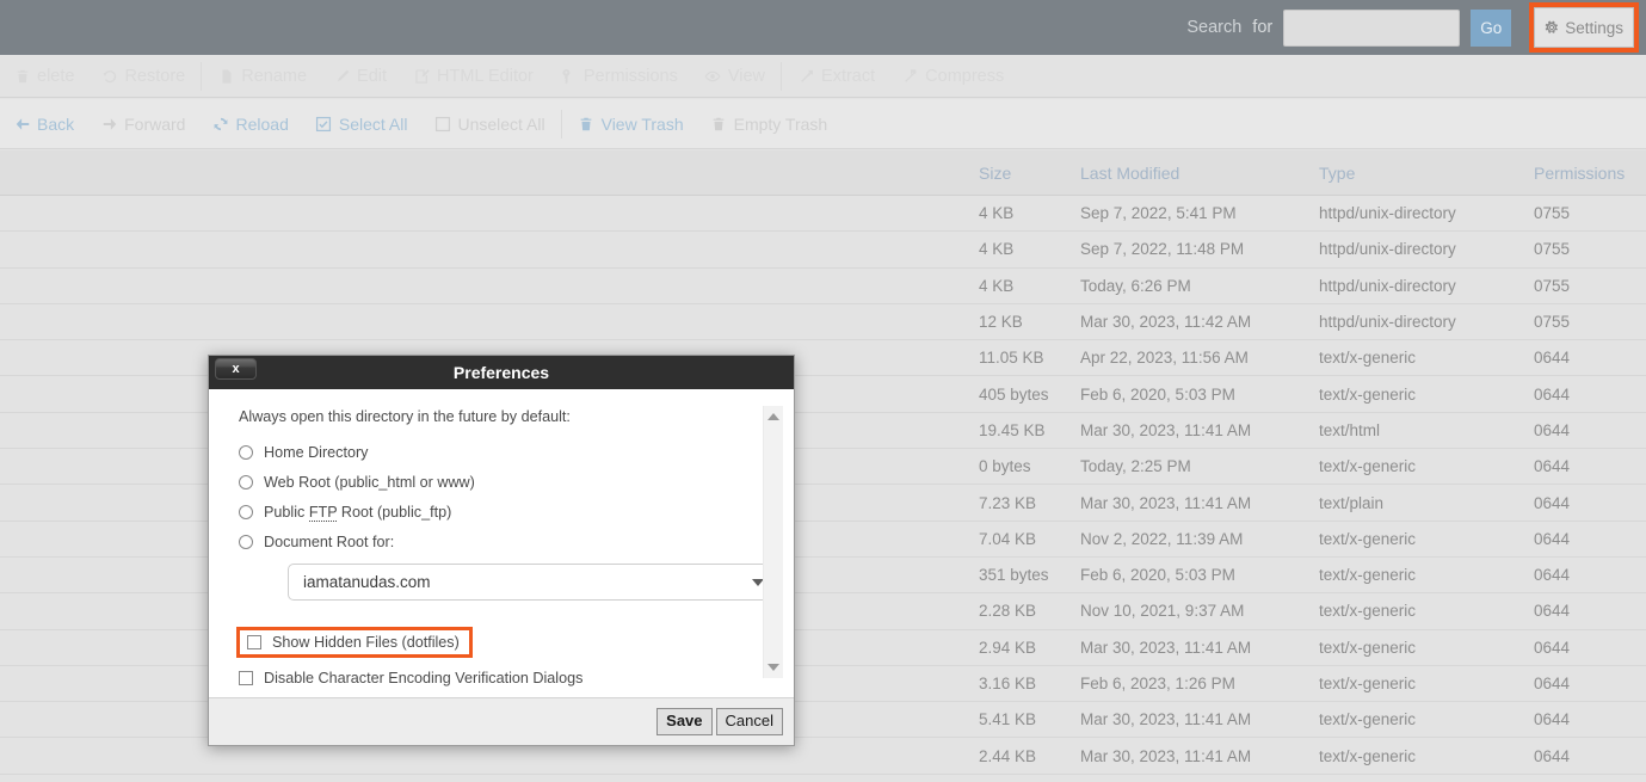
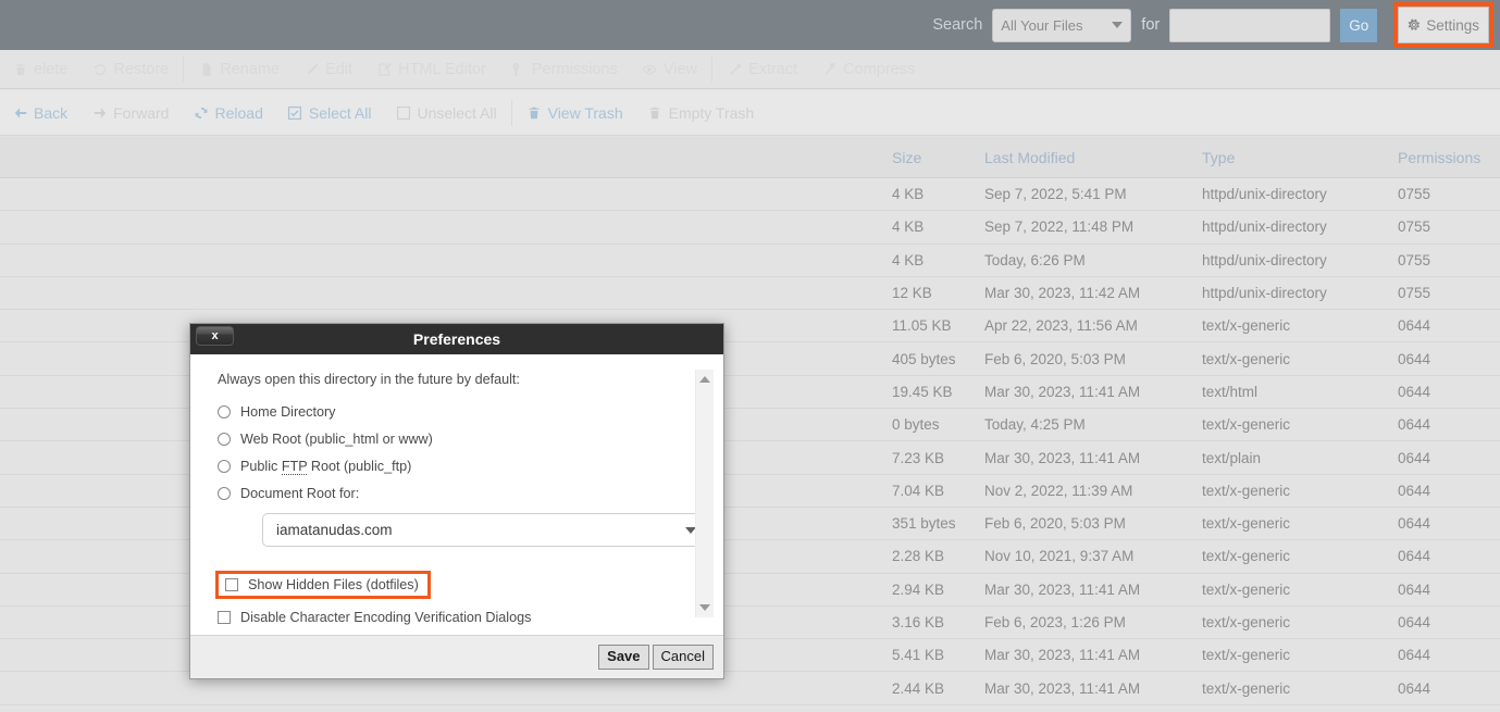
  Search
+ All Your Files
  for
  Go
  Settings
  Back
  Forward
  Reload
  Select All
  Unselect All
  View Trash
  Empty Trash
  Size
  Last Modified
  Type
  Permissions
  4 KB
  Sep 7, 2022, 5:41 PM
  httpd/unix-directory
  0755
  4 KB
  Sep 7, 2022, 11:48 PM
  httpd/unix-directory
  0755
  4 KB
  Today, 6:26 PM
  httpd/unix-directory
  0755
  12 KB
  Mar 30, 2023, 11:42 AM
  httpd/unix-directory
  0755
  11.05 KB
  Apr 22, 2023, 11:56 AM
  text/x-generic
  0644
  405 bytes
  Feb 6, 2020, 5:03 PM
  text/x-generic
  0644
  19.45 KB
  Mar 30, 2023, 11:41 AM
  text/html
  0644
  0 bytes
- Today, 2:25 PM
+ Today, 4:25 PM
  text/x-generic
  0644
  7.23 KB
  Mar 30, 2023, 11:41 AM
  text/plain
  0644
  7.04 KB
  Nov 2, 2022, 11:39 AM
  text/x-generic
  0644
  351 bytes
  Feb 6, 2020, 5:03 PM
  text/x-generic
  0644
  2.28 KB
  Nov 10, 2021, 9:37 AM
  text/x-generic
  0644
  2.94 KB
  Mar 30, 2023, 11:41 AM
  text/x-generic
  0644
  3.16 KB
  Feb 6, 2023, 1:26 PM
  text/x-generic
  0644
  5.41 KB
  Mar 30, 2023, 11:41 AM
  text/x-generic
  0644
  2.44 KB
  Mar 30, 2023, 11:41 AM
  text/x-generic
  0644
  x
  Preferences
  Always open this directory in the future by default:
  Home Directory
  Web Root (public_html or www)
  Public FTP Root (public_ftp)
  Document Root for:
  iamatanudas.com
  Show Hidden Files (dotfiles)
  Disable Character Encoding Verification Dialogs
  Save
  Cancel
